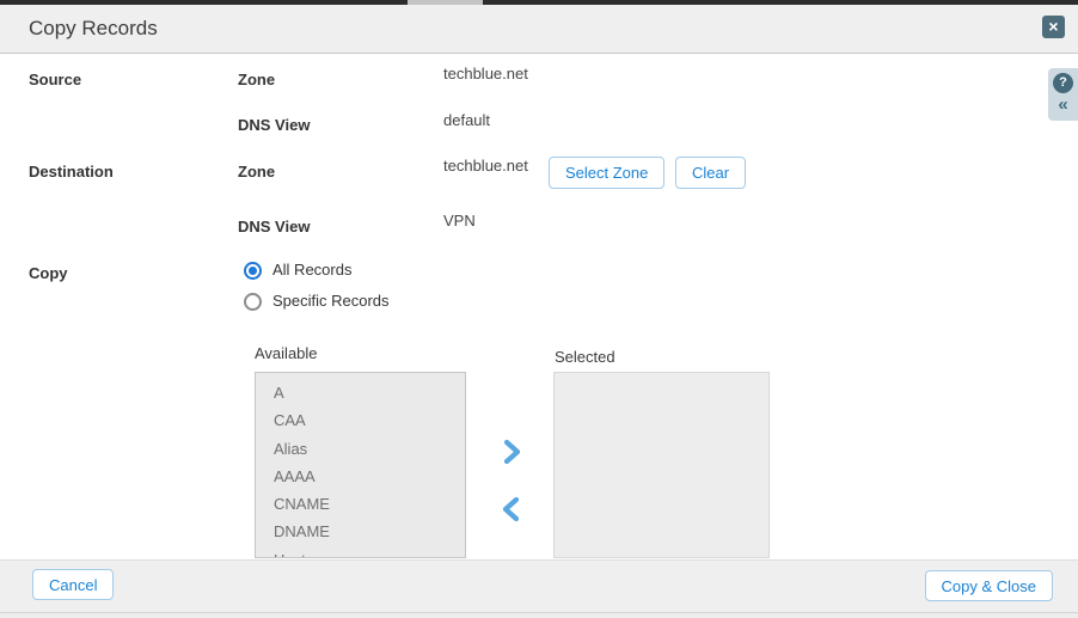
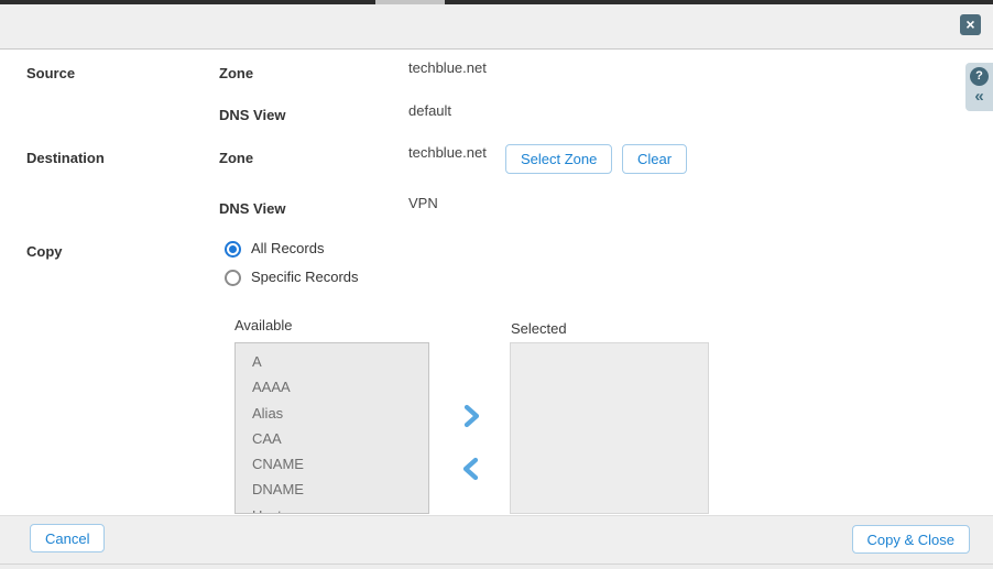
- Copy Records
  ×
  ?
  «
  Source
  Zone
  techblue.net
  DNS View
  default
  Destination
  Zone
  techblue.net
  Select Zone
  Clear
  DNS View
  VPN
  Copy
  All Records
  Specific Records
  Available
  Selected
  A
- CAA
+ AAAA
  Alias
- AAAA
+ CAA
  CNAME
  DNAME
  Cancel
  Copy & Close
